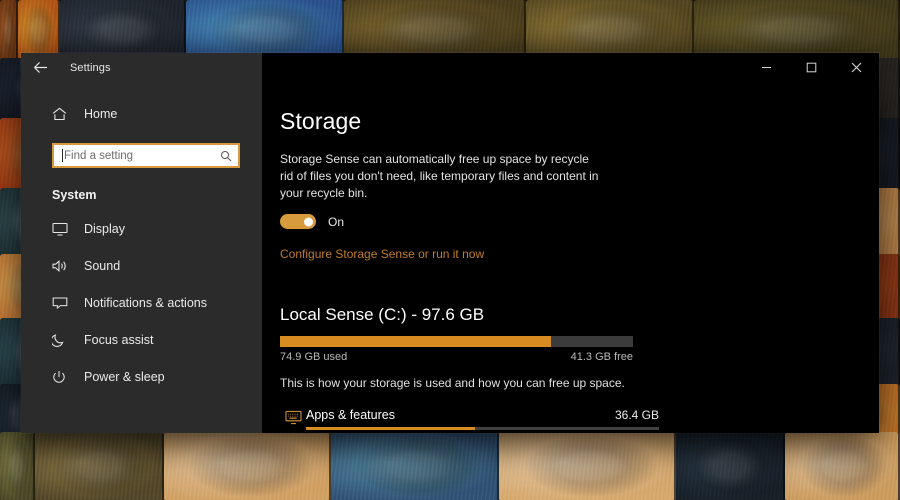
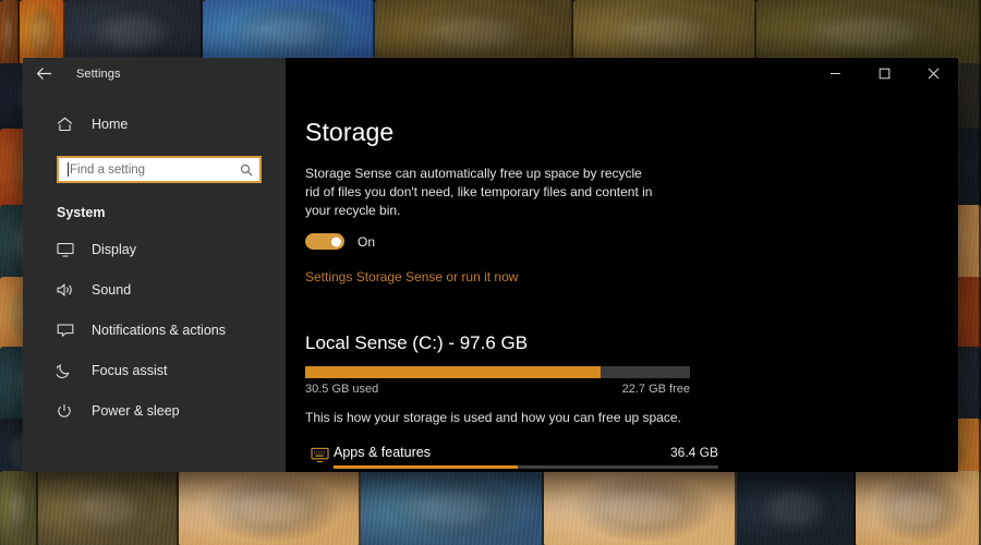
  Settings
  Home
  Find a setting
  System
  Display
  Sound
  Notifications & actions
  Focus assist
  Power & sleep
  Storage
  Storage Sense can automatically free up space by recycle rid of files you don't need, like temporary files and content in your recycle bin.
  On
- Configure Storage Sense or run it now
+ Settings Storage Sense or run it now
  Local Sense (C:) - 97.6 GB
- 74.9 GB used
+ 30.5 GB used
- 41.3 GB free
+ 22.7 GB free
  This is how your storage is used and how you can free up space.
  Apps & features
  36.4 GB
